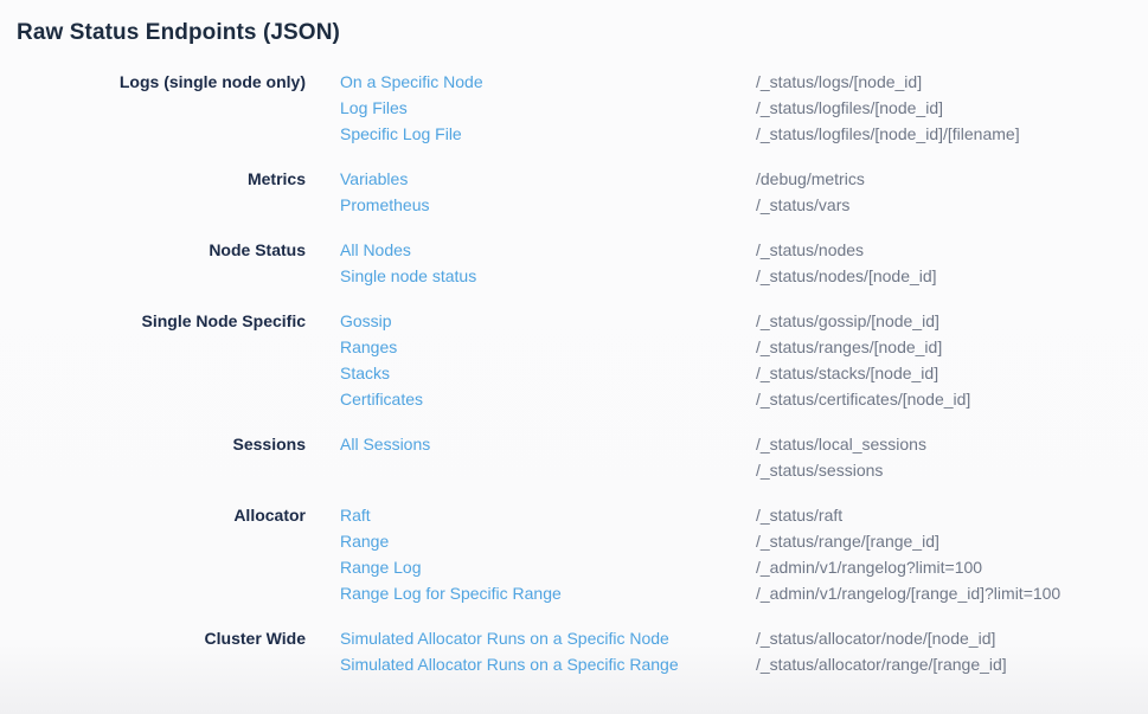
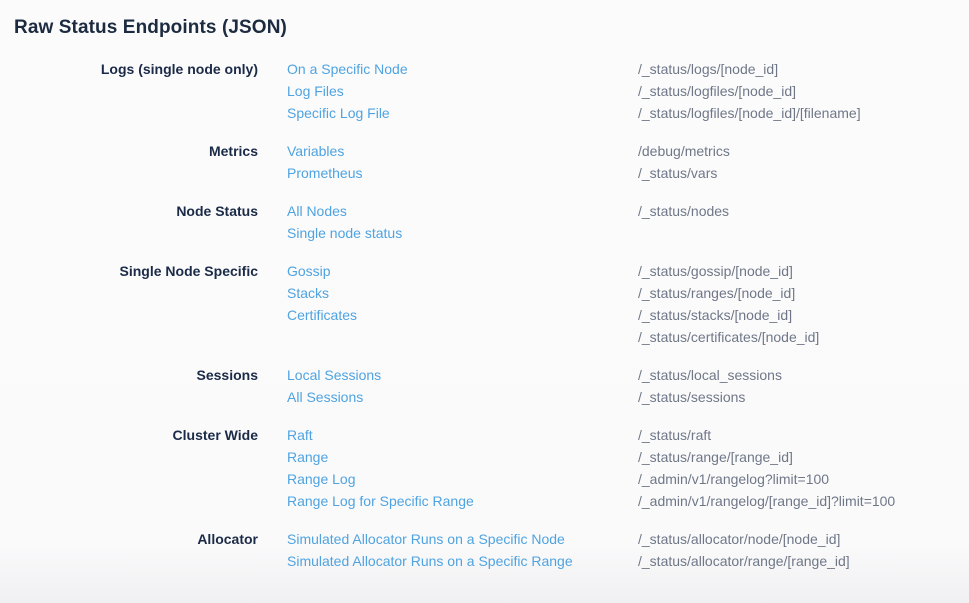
  Raw Status Endpoints (JSON)
  Logs (single node only)
  On a Specific Node
  Log Files
  Specific Log File
  /_status/logs/[node_id]
  /_status/logfiles/[node_id]
  /_status/logfiles/[node_id]/[filename]
  Metrics
  Variables
  Prometheus
  /debug/metrics
  /_status/vars
  Node Status
  All Nodes
  Single node status
  /_status/nodes
- /_status/nodes/[node_id]
  Single Node Specific
  Gossip
- Ranges
  Stacks
  Certificates
  /_status/gossip/[node_id]
  /_status/ranges/[node_id]
  /_status/stacks/[node_id]
  /_status/certificates/[node_id]
  Sessions
+ Local Sessions
  All Sessions
  /_status/local_sessions
  /_status/sessions
- Allocator
+ Cluster Wide
  Raft
  Range
  Range Log
  Range Log for Specific Range
  /_status/raft
  /_status/range/[range_id]
  /_admin/v1/rangelog?limit=100
  /_admin/v1/rangelog/[range_id]?limit=100
- Cluster Wide
+ Allocator
  Simulated Allocator Runs on a Specific Node
  Simulated Allocator Runs on a Specific Range
  /_status/allocator/node/[node_id]
  /_status/allocator/range/[range_id]
